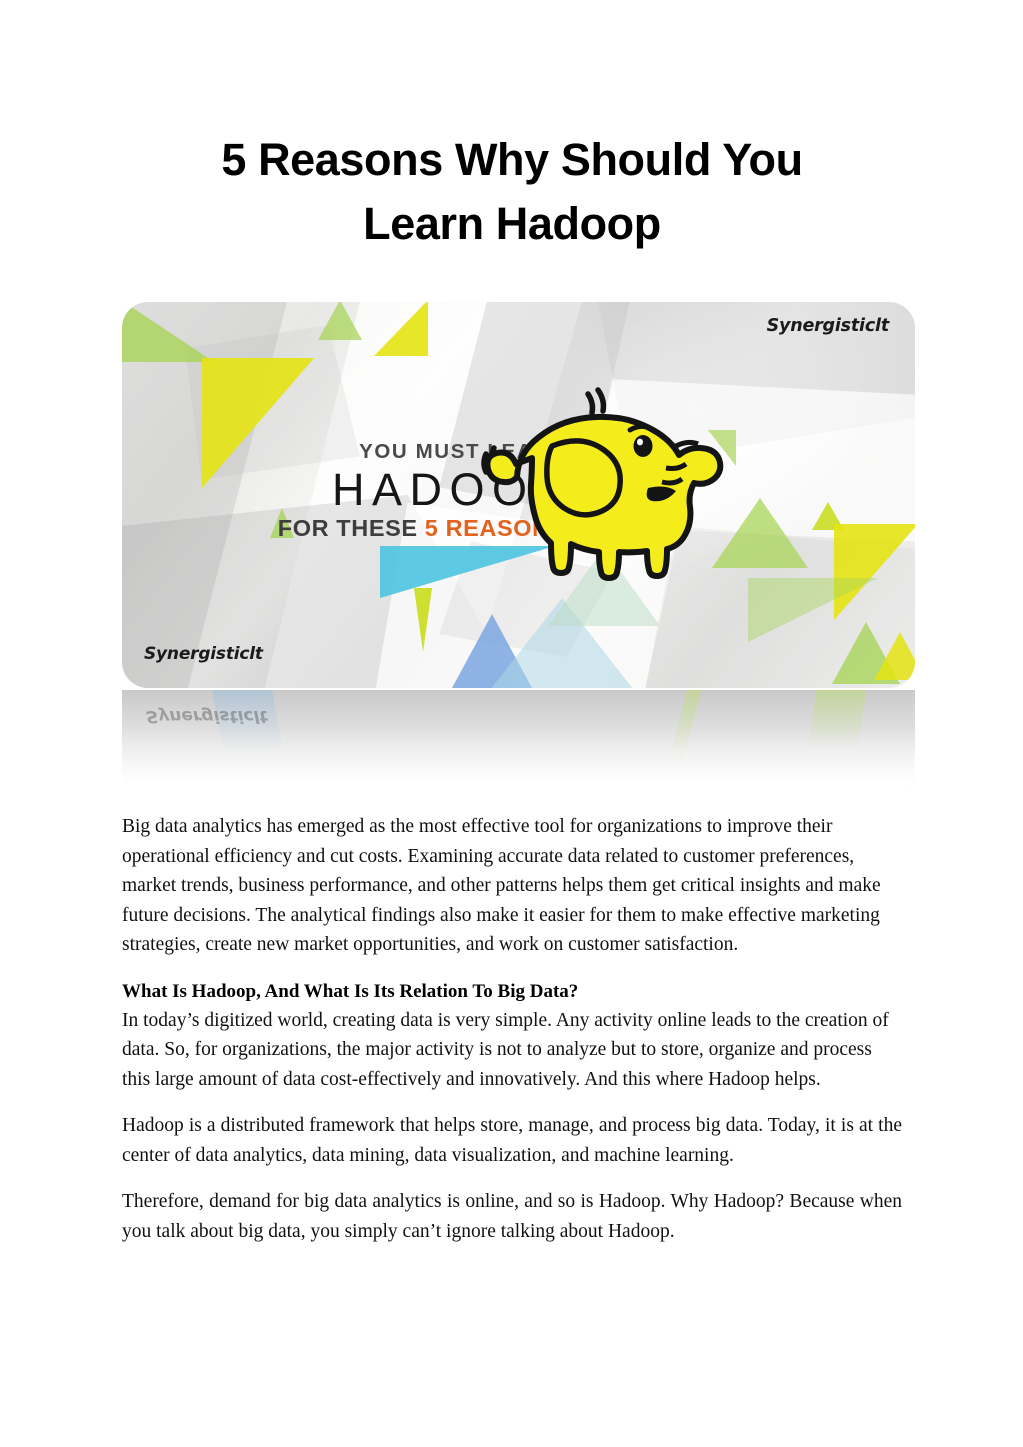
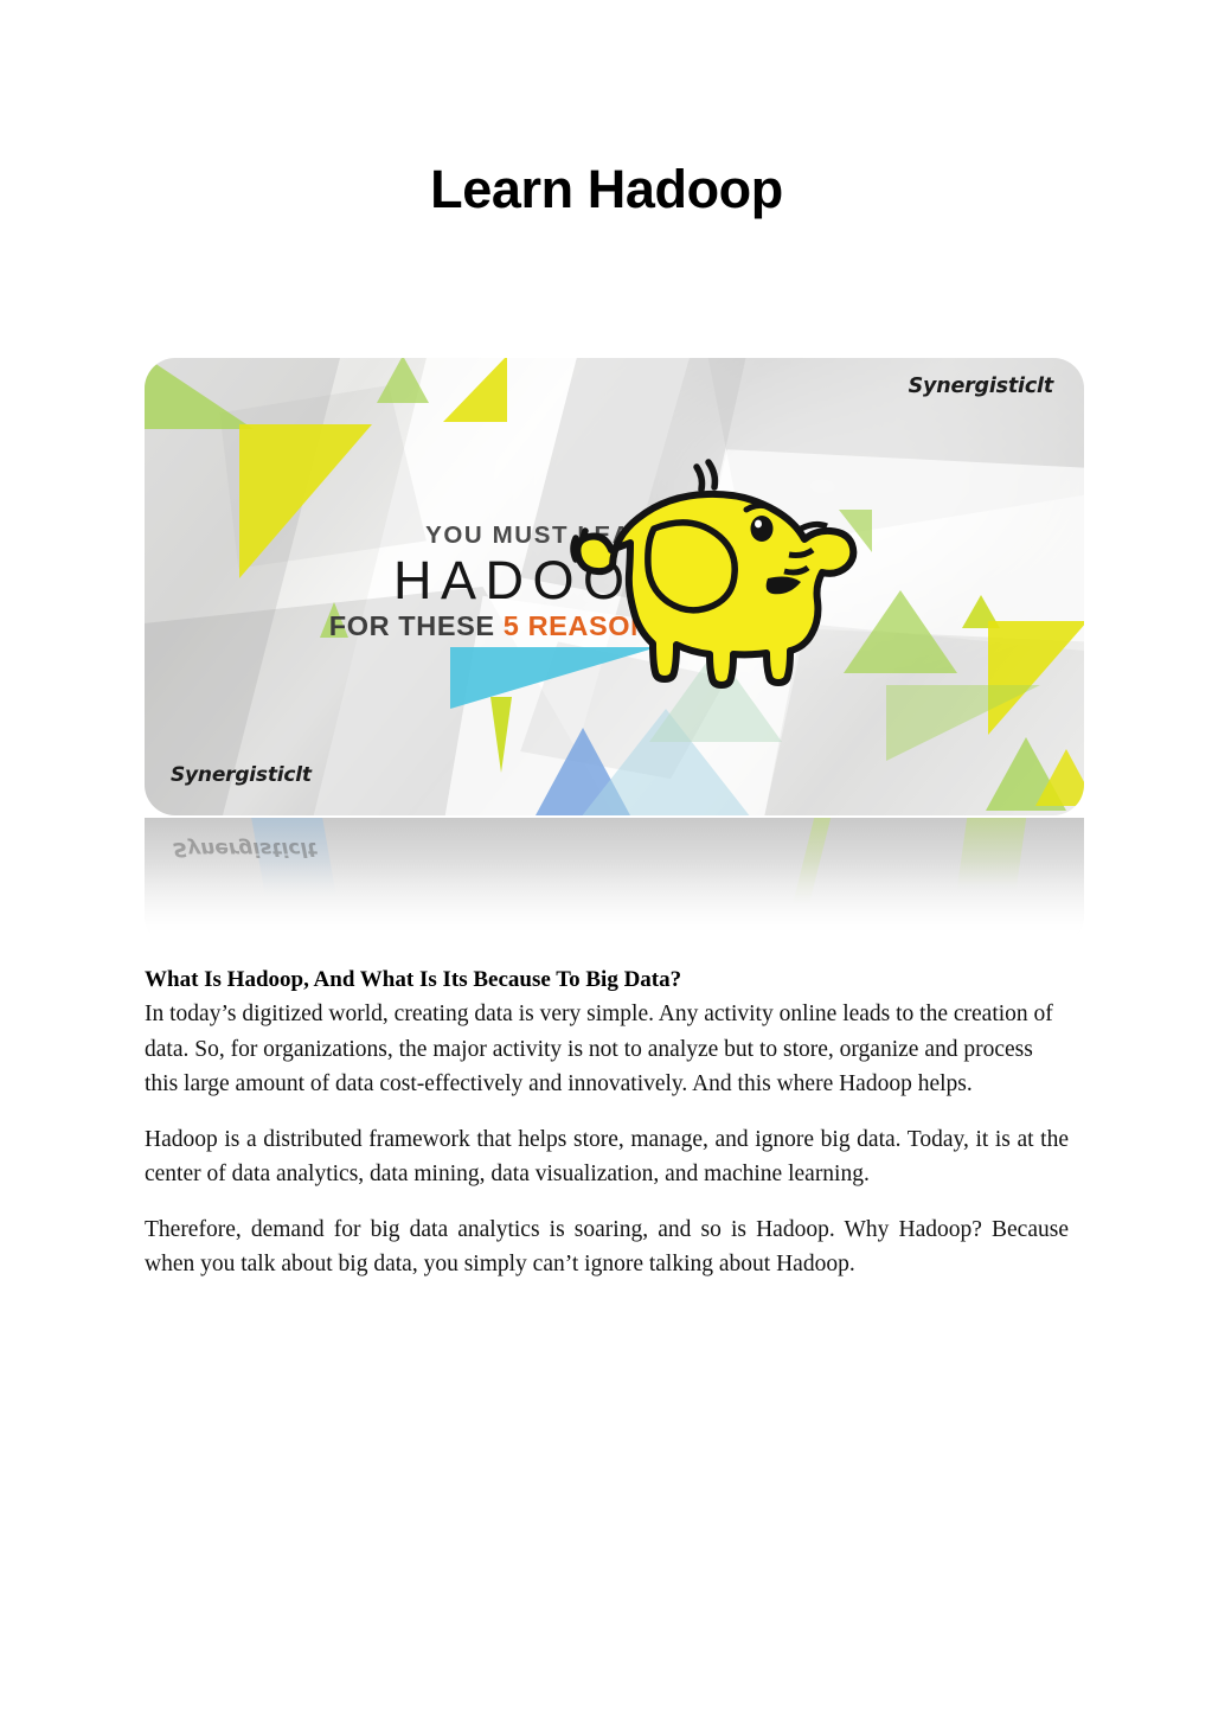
- 5 Reasons Why Should You
  Learn Hadoop
  HADOO
  FOR THESE 5 REASO
  Synergisticlt
  Synergisticlt
- Big data analytics has emerged as the most effective tool for organizations to improve their operational efficiency and cut costs. Examining accurate data related to customer preferences, market trends, business performance, and other patterns helps them get critical insights and make future decisions. The analytical findings also make it easier for them to make effective marketing strategies, create new market opportunities, and work on customer satisfaction.
- What Is Hadoop, And What Is Its Relation To Big Data?
+ What Is Hadoop, And What Is Its Because To Big Data?
  In today’s digitized world, creating data is very simple. Any activity online leads to the creation of data. So, for organizations, the major activity is not to analyze but to store, organize and process this large amount of data cost-effectively and innovatively. And this where Hadoop helps.
- Hadoop is a distributed framework that helps store, manage, and process big data. Today, it is at the center of data analytics, data mining, data visualization, and machine learning.
+ Hadoop is a distributed framework that helps store, manage, and ignore big data. Today, it is at the center of data analytics, data mining, data visualization, and machine learning.
- Therefore, demand for big data analytics is online, and so is Hadoop. Why Hadoop? Because when you talk about big data, you simply can’t ignore talking about Hadoop.
+ Therefore, demand for big data analytics is soaring, and so is Hadoop. Why Hadoop? Because when you talk about big data, you simply can’t ignore talking about Hadoop.
